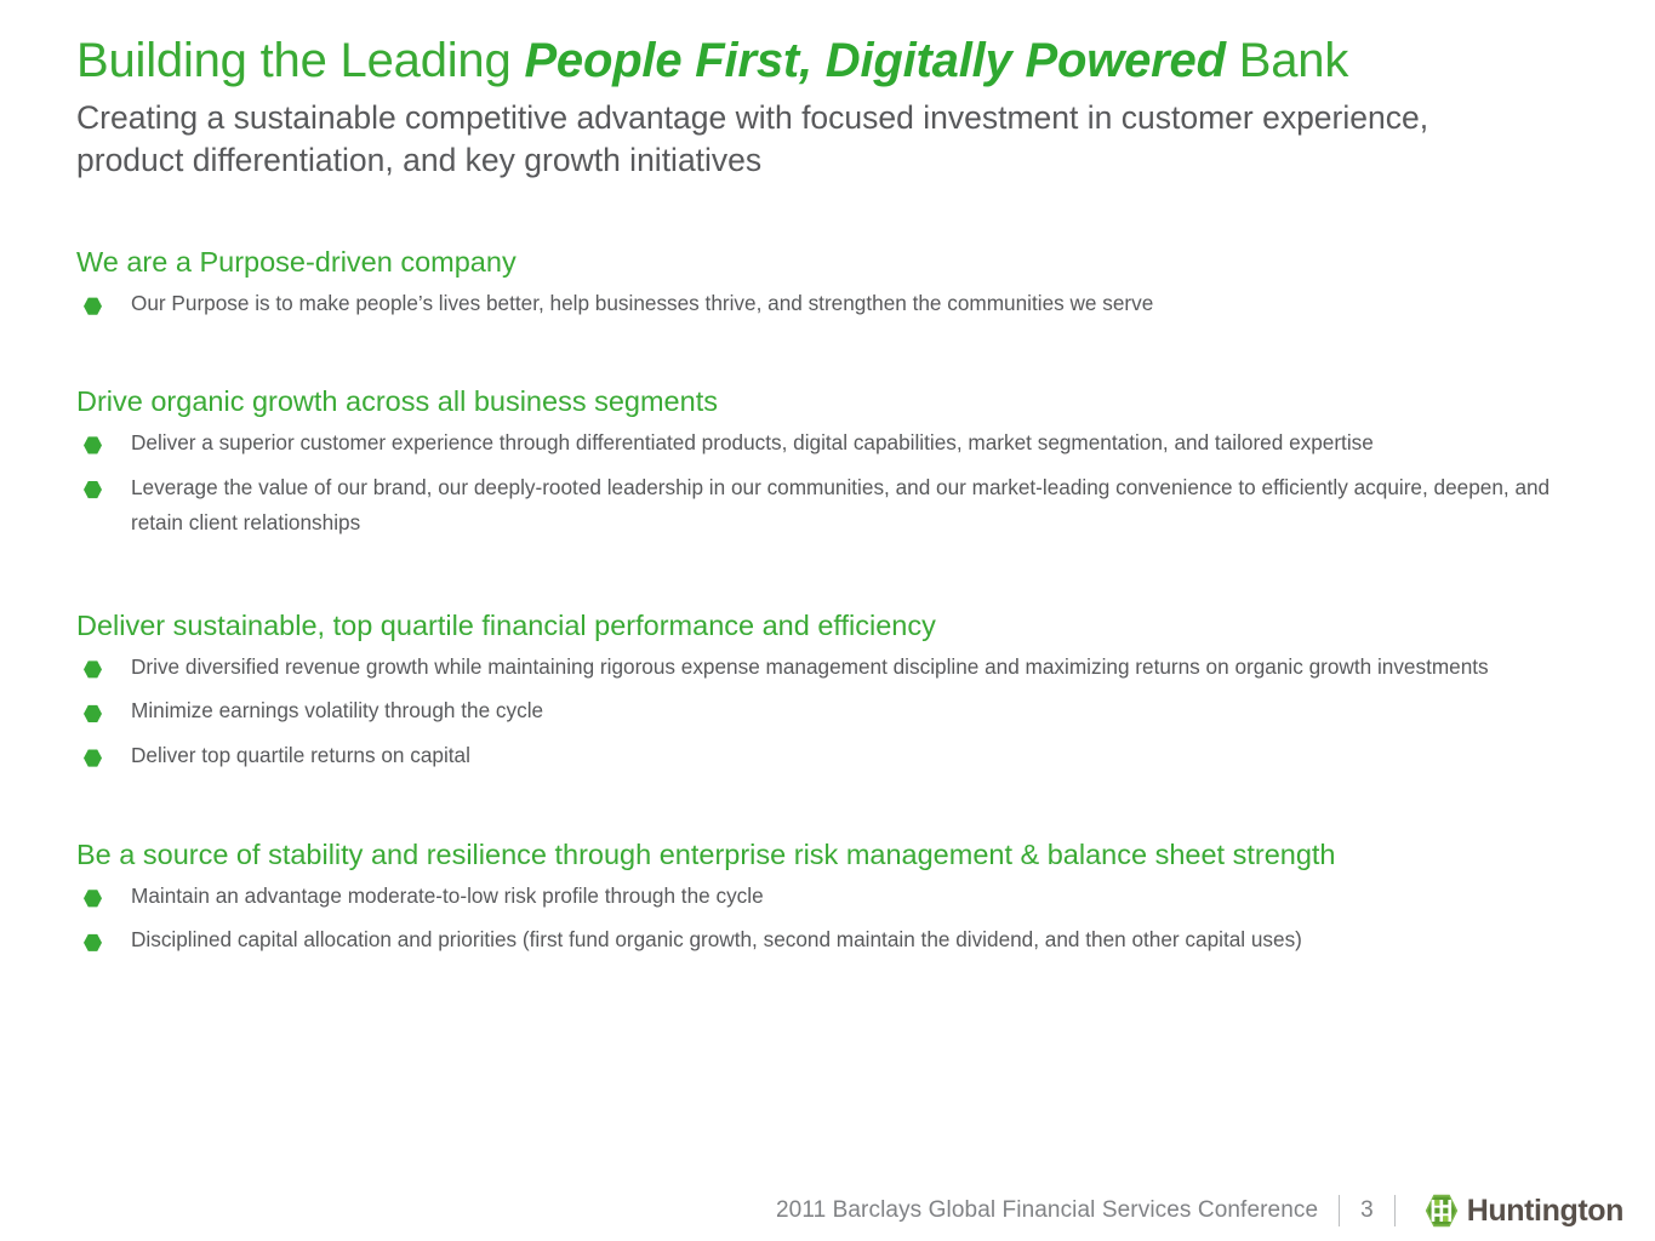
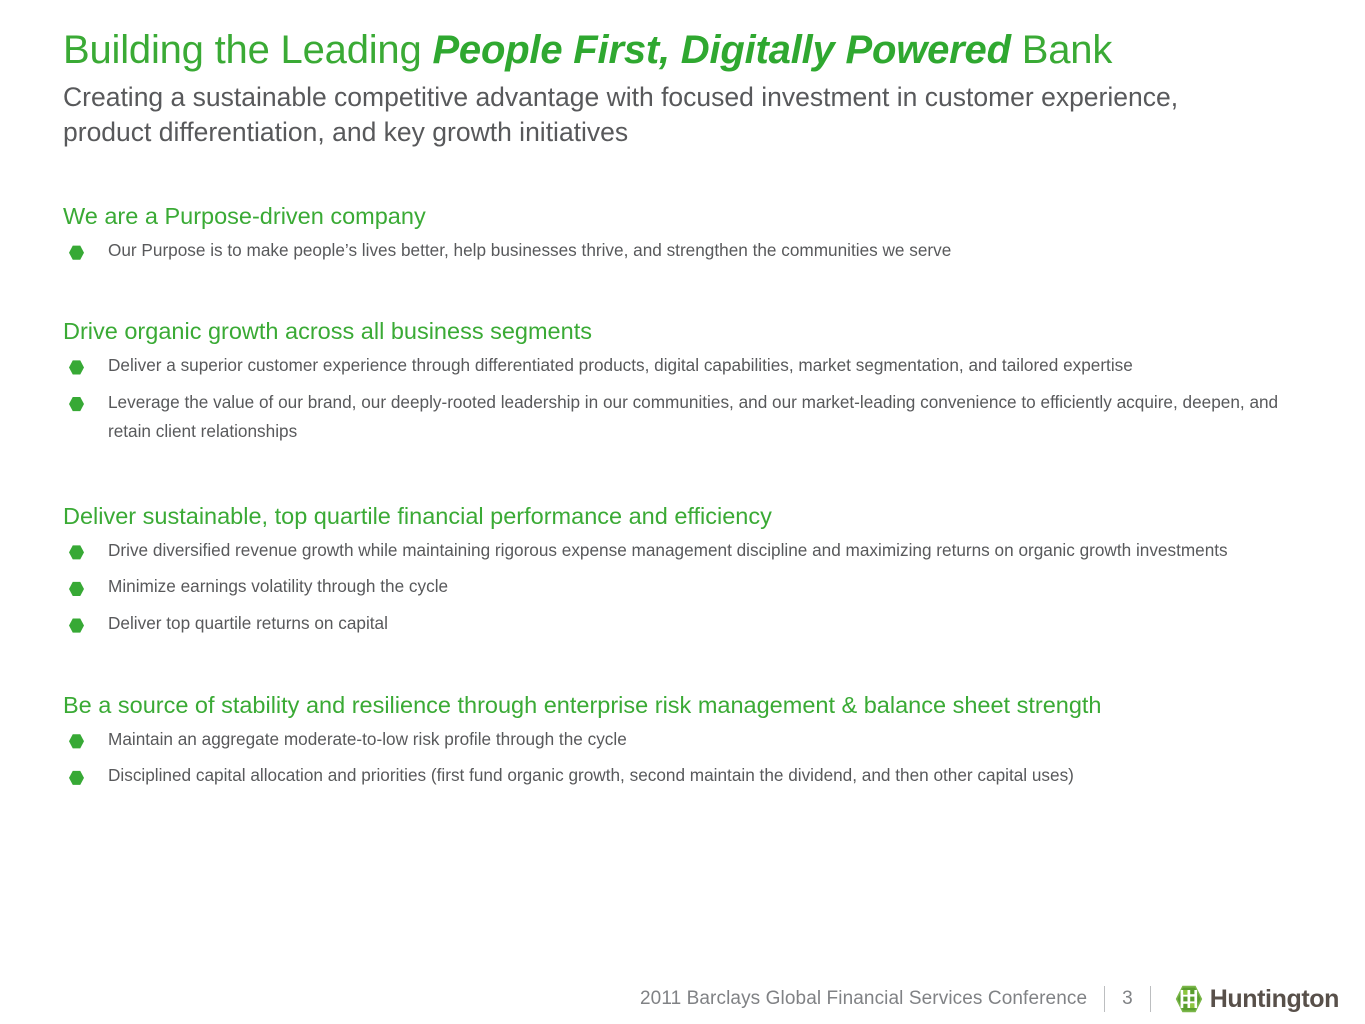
  Building the Leading People First, Digitally Powered Bank
  Creating a sustainable competitive advantage with focused investment in customer experience, product differentiation, and key growth initiatives
  We are a Purpose-driven company
  Our Purpose is to make people’s lives better, help businesses thrive, and strengthen the communities we serve
  Drive organic growth across all business segments
  Deliver a superior customer experience through differentiated products, digital capabilities, market segmentation, and tailored expertise
  Leverage the value of our brand, our deeply-rooted leadership in our communities, and our market-leading convenience to efficiently acquire, deepen, and retain client relationships
  Deliver sustainable, top quartile financial performance and efficiency
  Drive diversified revenue growth while maintaining rigorous expense management discipline and maximizing returns on organic growth investments
  Minimize earnings volatility through the cycle
  Deliver top quartile returns on capital
  Be a source of stability and resilience through enterprise risk management & balance sheet strength
- Maintain an advantage moderate-to-low risk profile through the cycle
+ Maintain an aggregate moderate-to-low risk profile through the cycle
  Disciplined capital allocation and priorities (first fund organic growth, second maintain the dividend, and then other capital uses)
  2011 Barclays Global Financial Services Conference
  3
  Huntington
